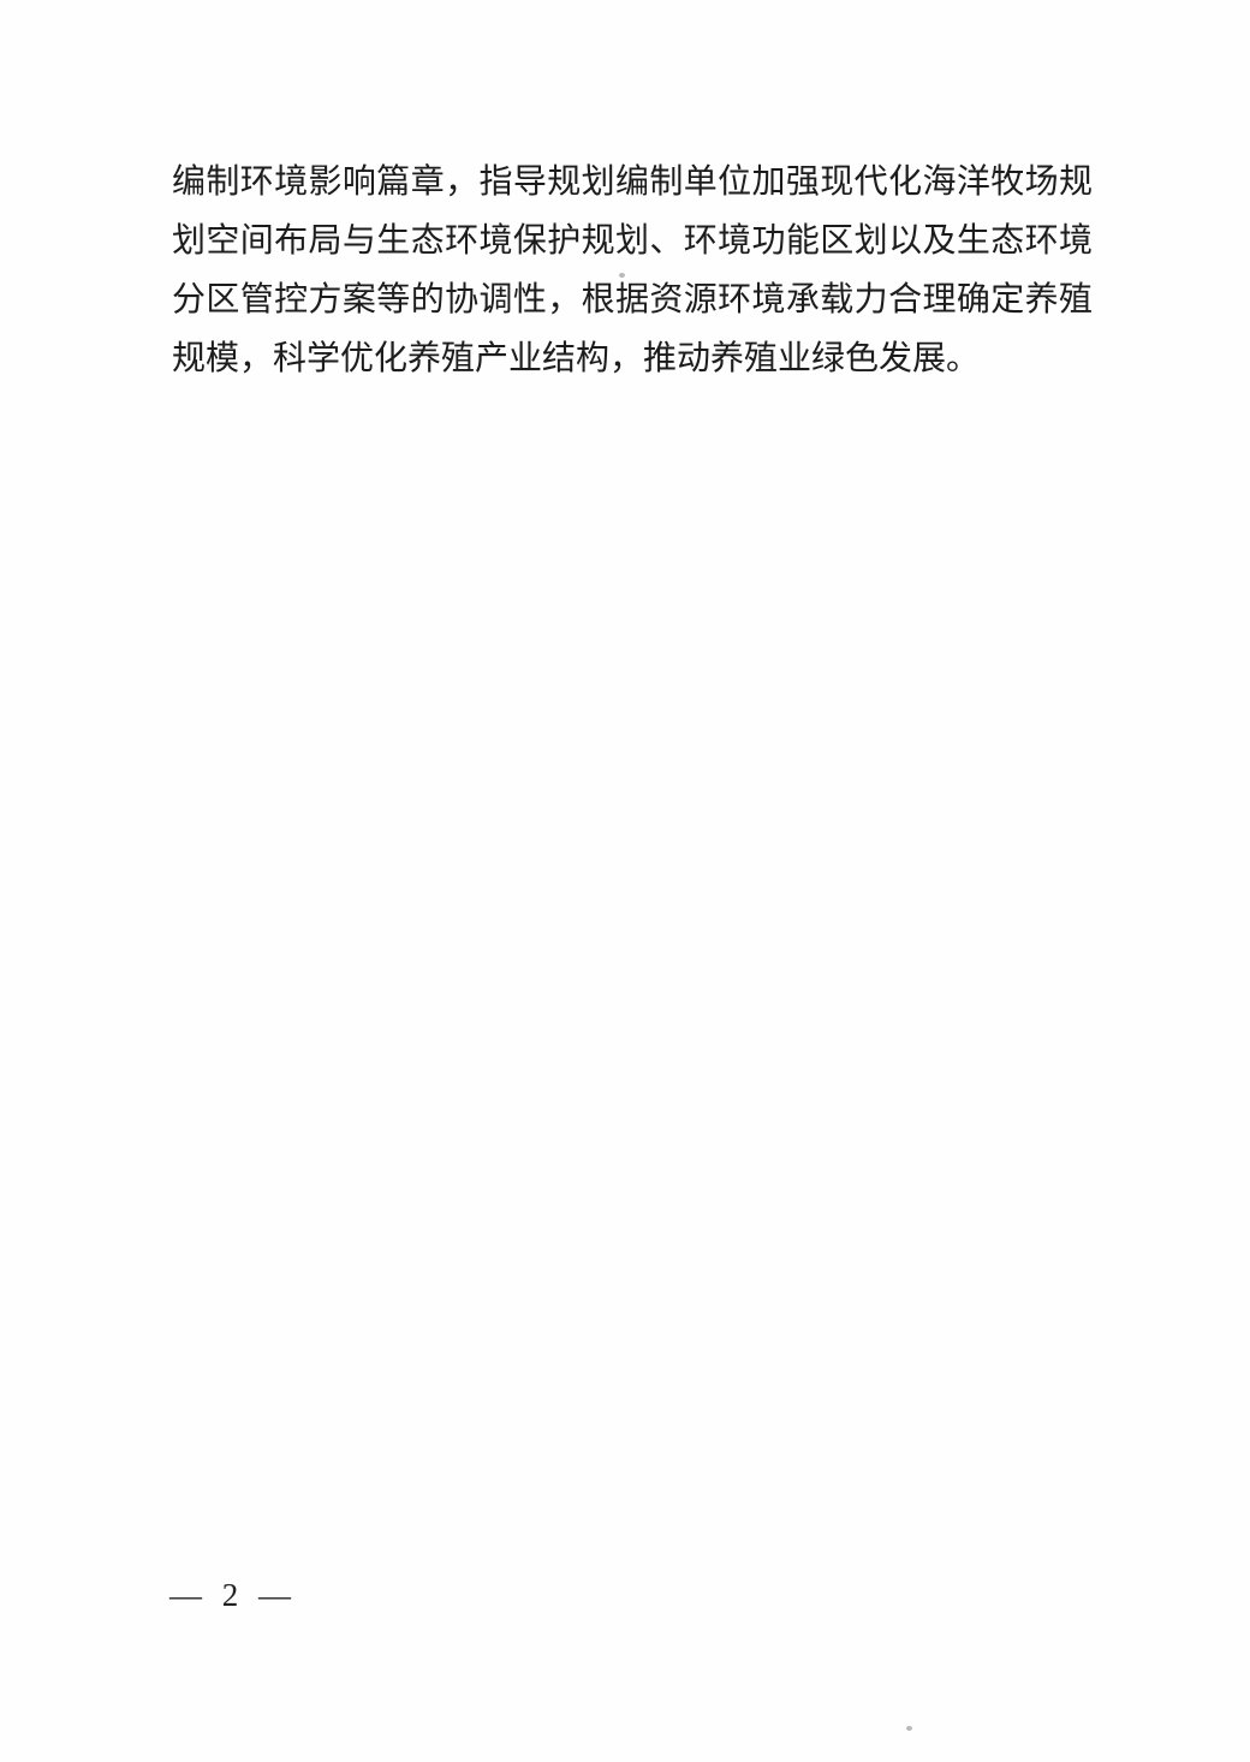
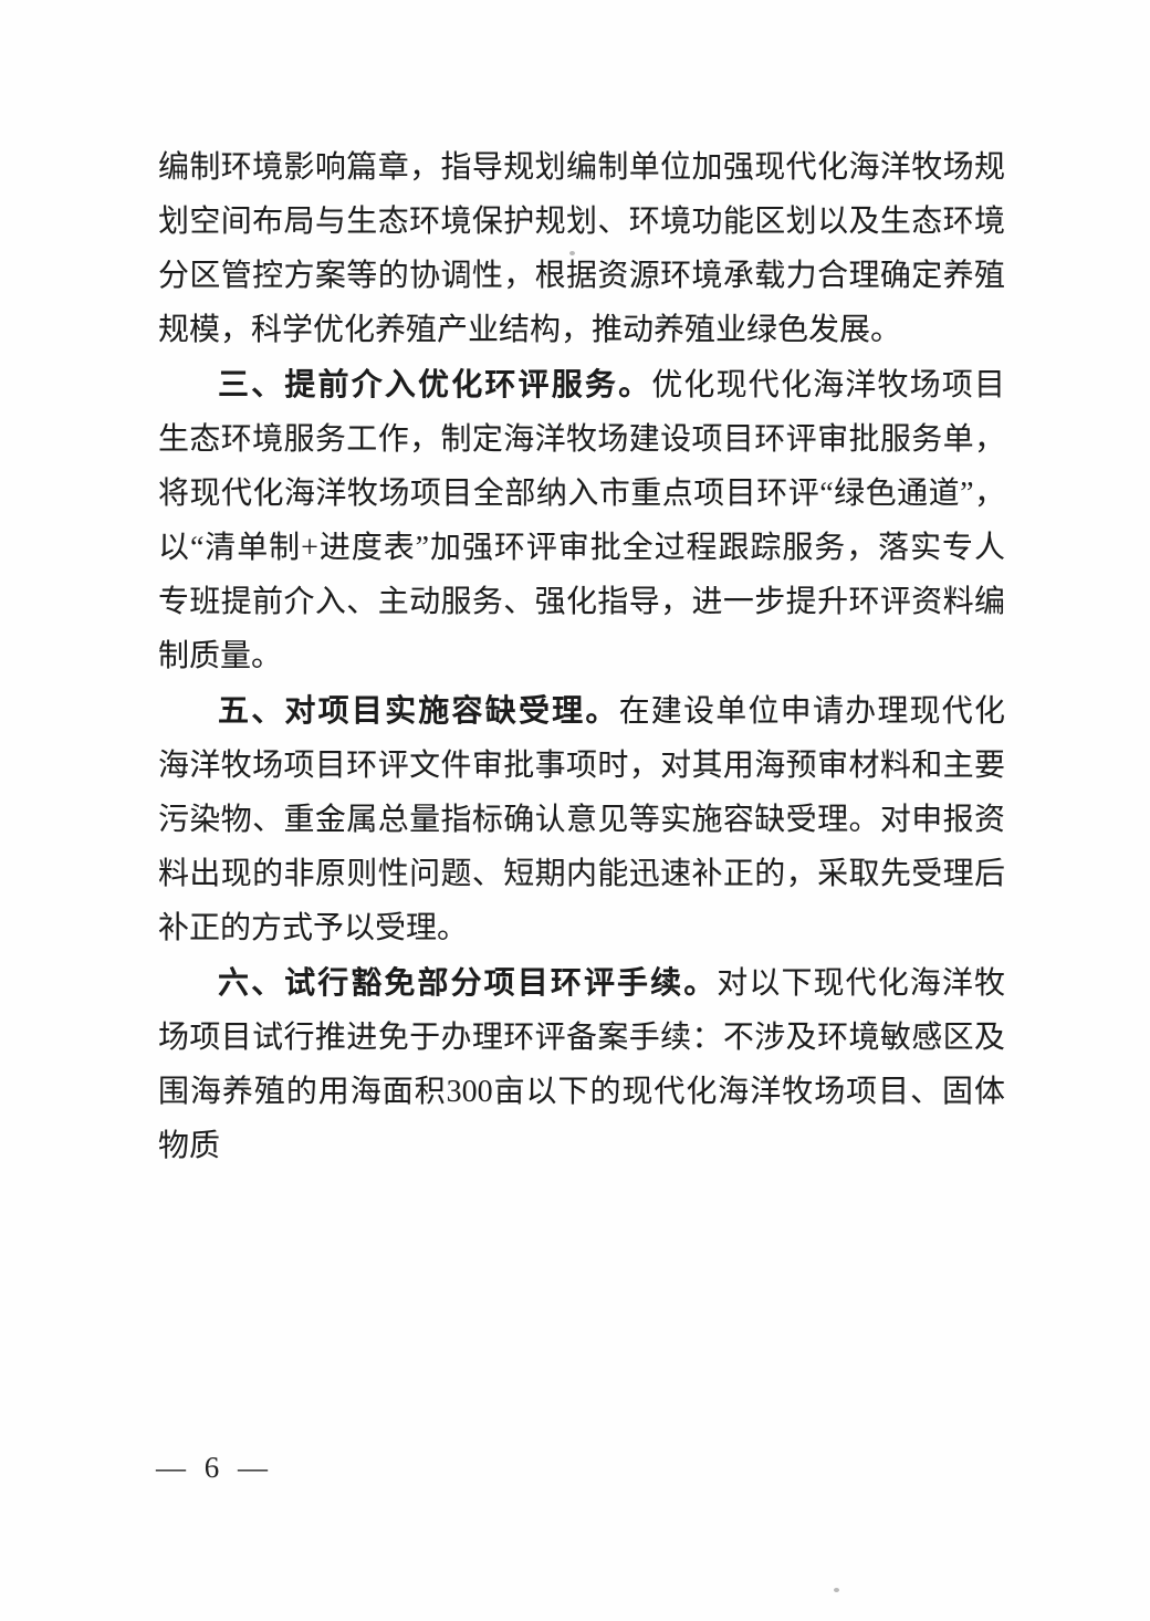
  编制环境影响篇章，指导规划编制单位加强现代化海洋牧场规划空间布局与生态环境保护规划、环境功能区划以及生态环境分区管控方案等的协调性，根据资源环境承载力合理确定养殖规模，科学优化养殖产业结构，推动养殖业绿色发展。
+ 三、提前介入优化环评服务。优化现代化海洋牧场项目生态环境服务工作，制定海洋牧场建设项目环评审批服务单，将现代化海洋牧场项目全部纳入市重点项目环评“绿色通道”，以“清单制+进度表”加强环评审批全过程跟踪服务，落实专人专班提前介入、主动服务、强化指导，进一步提升环评资料编制质量。
+ 五、对项目实施容缺受理。在建设单位申请办理现代化海洋牧场项目环评文件审批事项时，对其用海预审材料和主要污染物、重金属总量指标确认意见等实施容缺受理。对申报资料出现的非原则性问题、短期内能迅速补正的，采取先受理后补正的方式予以受理。
+ 六、试行豁免部分项目环评手续。对以下现代化海洋牧场项目试行推进免于办理环评备案手续：不涉及环境敏感区及围海养殖的用海面积300亩以下的现代化海洋牧场项目、固体物质
- — 2 —
+ — 6 —
